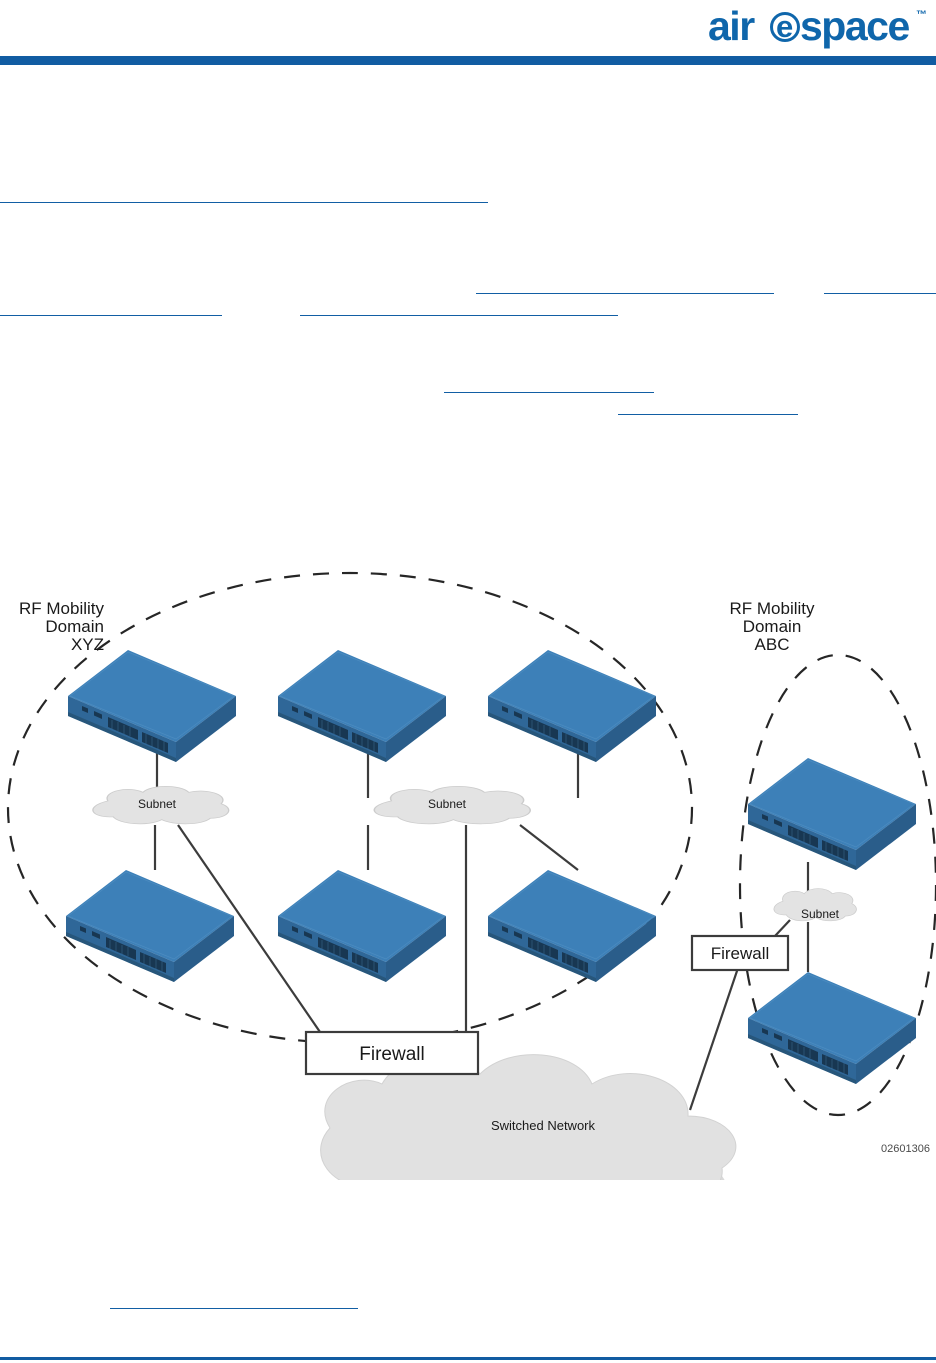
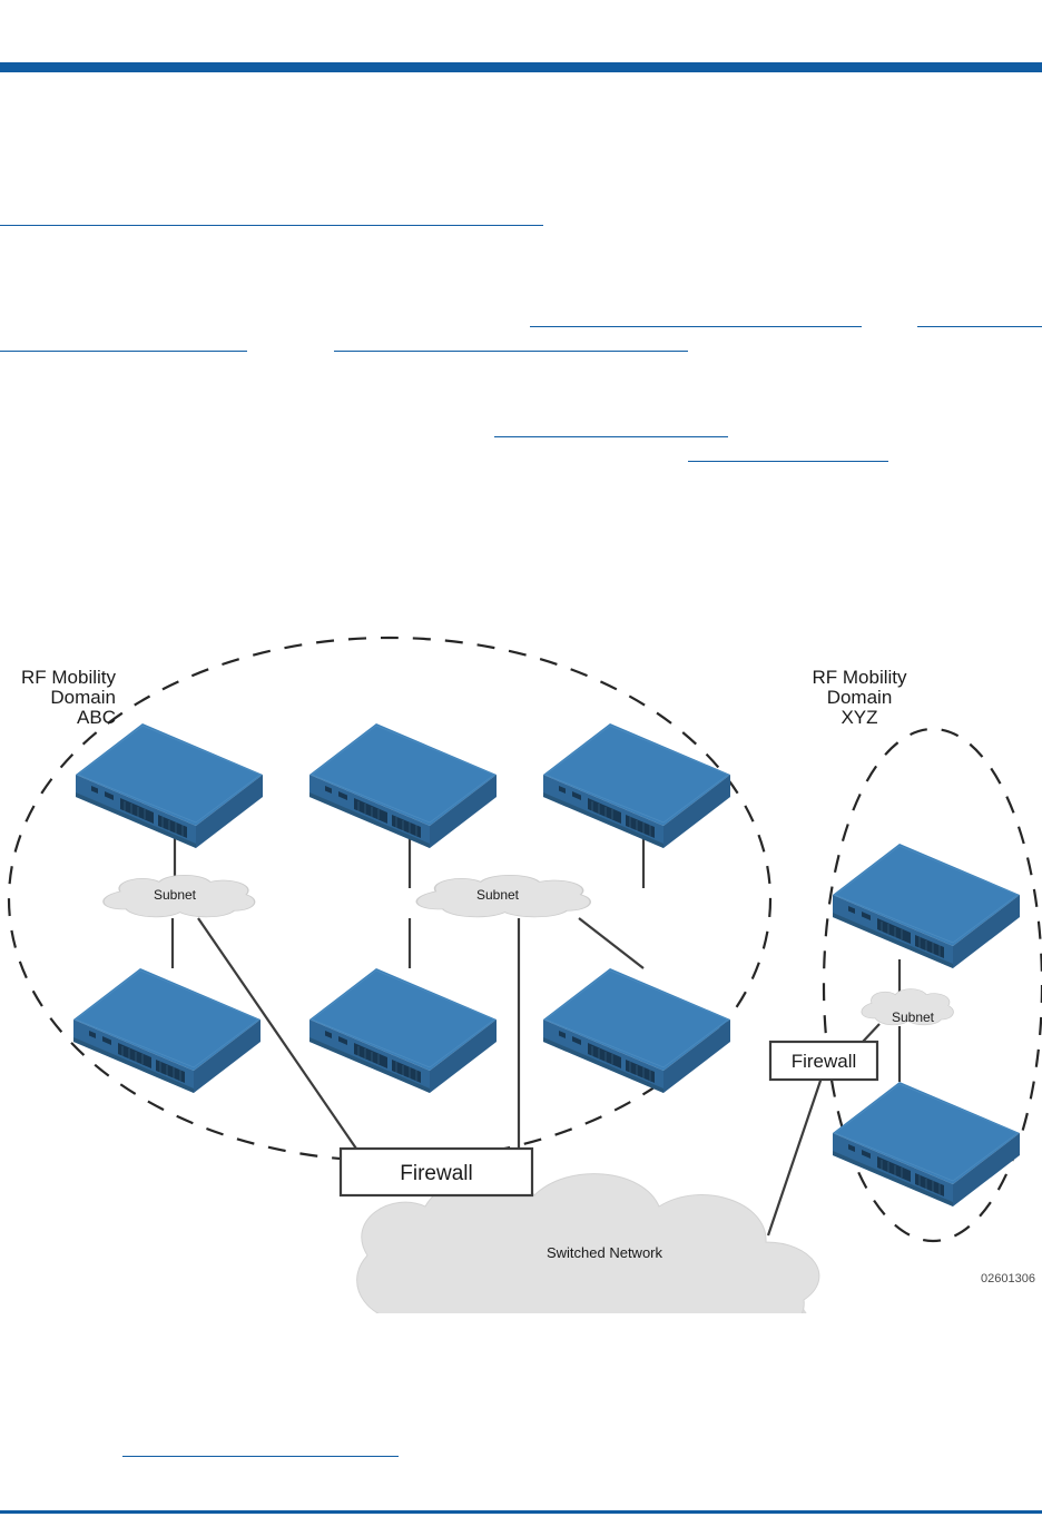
- air
- e
- space
- ™
  Firewall
  Firewall
  Subnet
  Subnet
  Subnet
  Switched Network
  RF Mobility
  Domain
- XYZ
+ ABC
  RF Mobility
  Domain
- ABC
+ XYZ
  02601306
